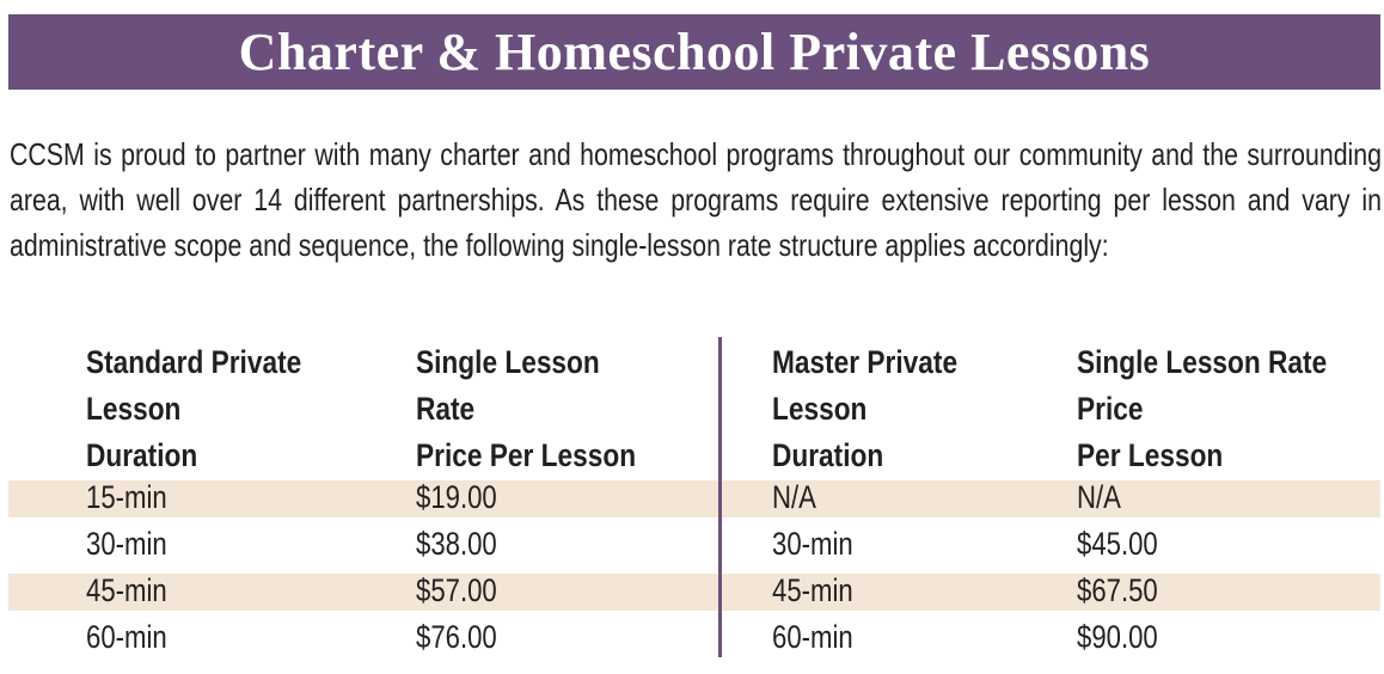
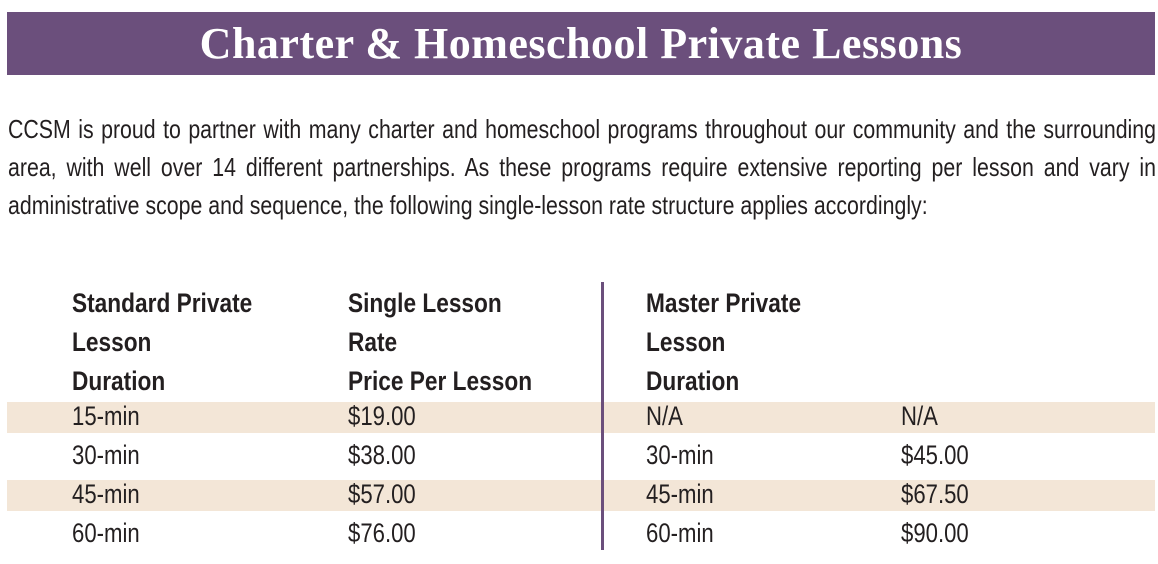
  Charter & Homeschool Private Lessons
  CCSM is proud to partner with many charter and homeschool programs throughout our community and the surrounding area, with well over 14 different partnerships. As these programs require extensive reporting per lesson and vary in administrative scope and sequence, the following single-lesson rate structure applies accordingly:
  Standard Private
  Lesson
  Duration
  Single Lesson
  Rate
  Price Per Lesson
  Master Private
  Lesson
  Duration
- Single Lesson Rate
- Price
- Per Lesson
  15-min
  $19.00
  N/A
  N/A
  30-min
  $38.00
  30-min
  $45.00
  45-min
  $57.00
  45-min
  $67.50
  60-min
  $76.00
  60-min
  $90.00
